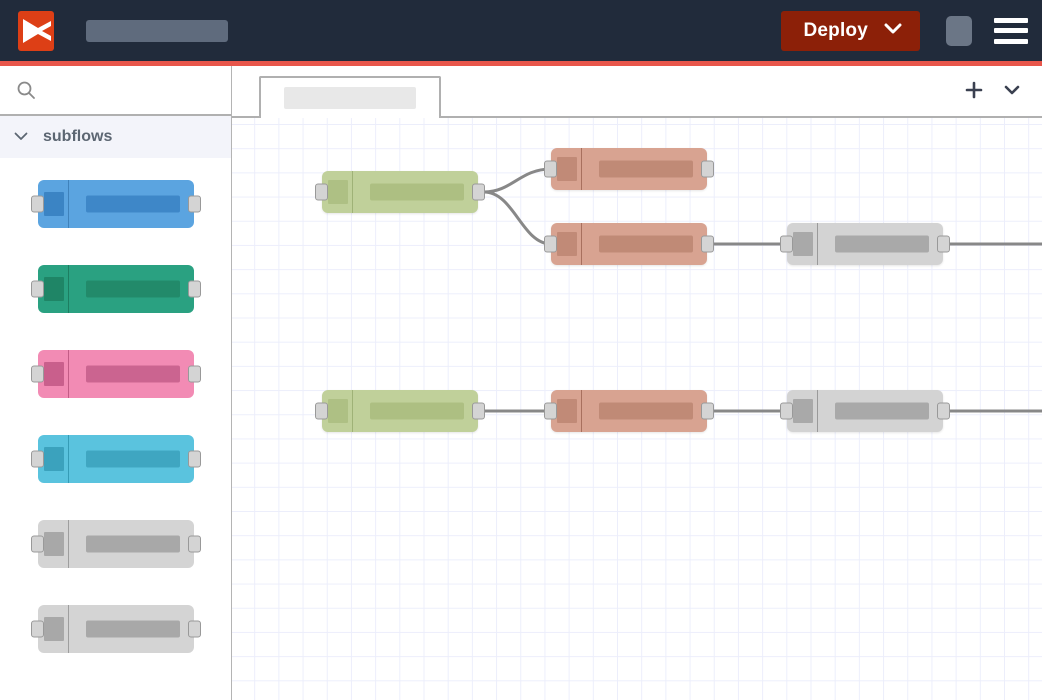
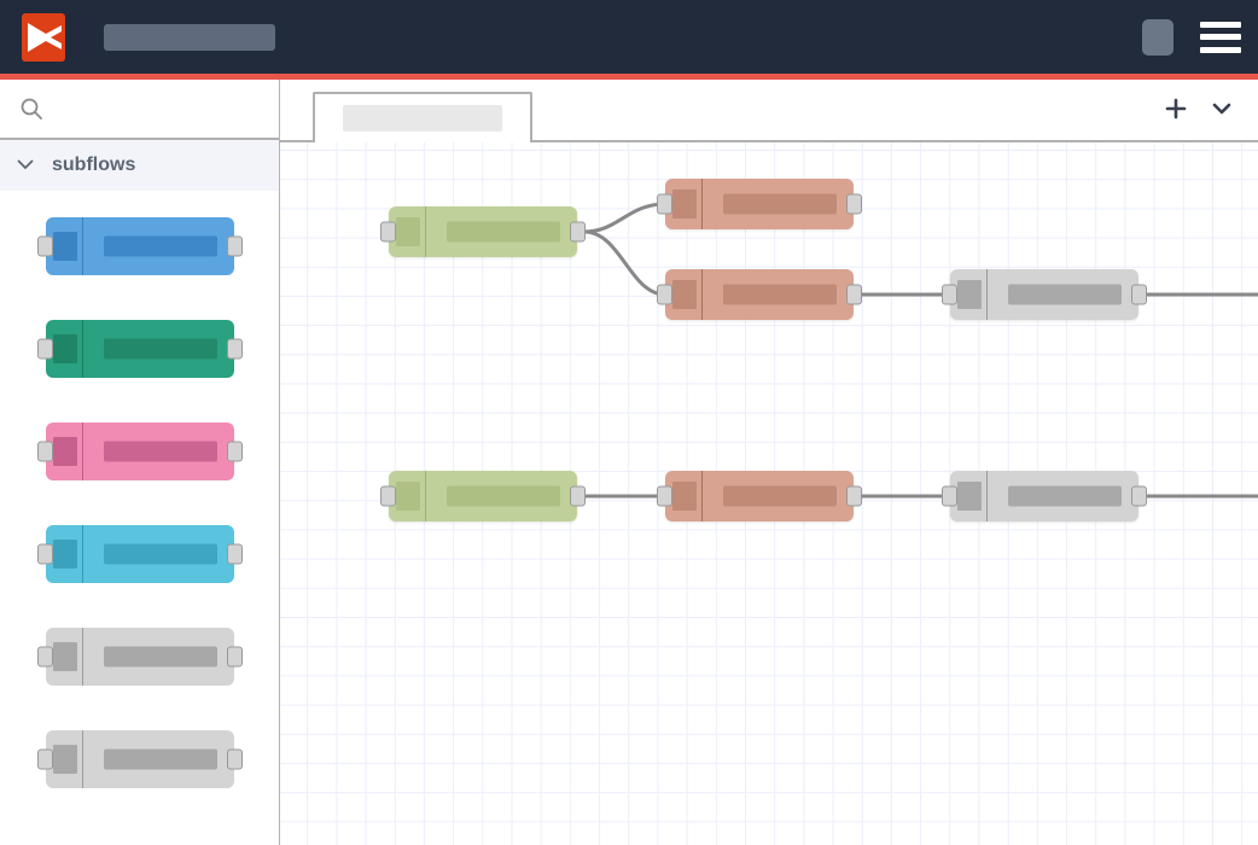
- Deploy
  subflows
